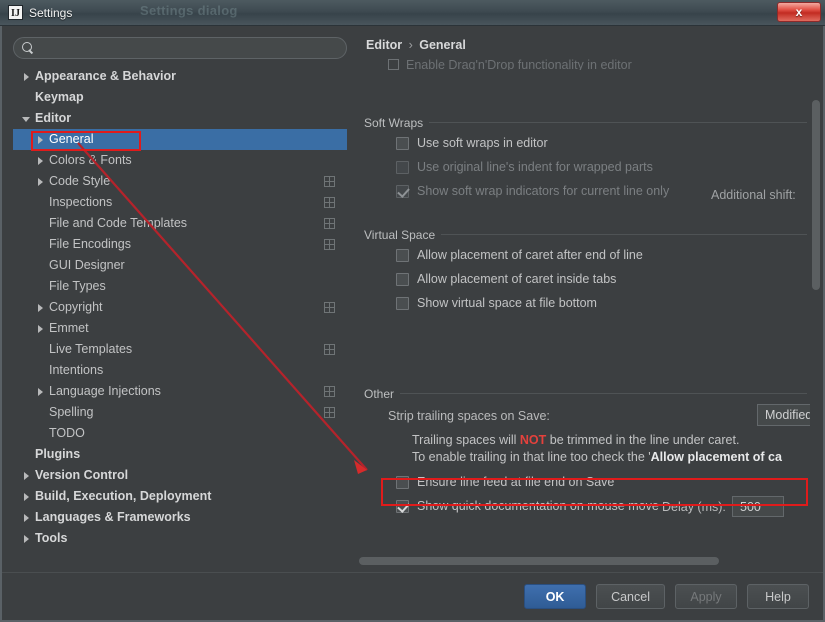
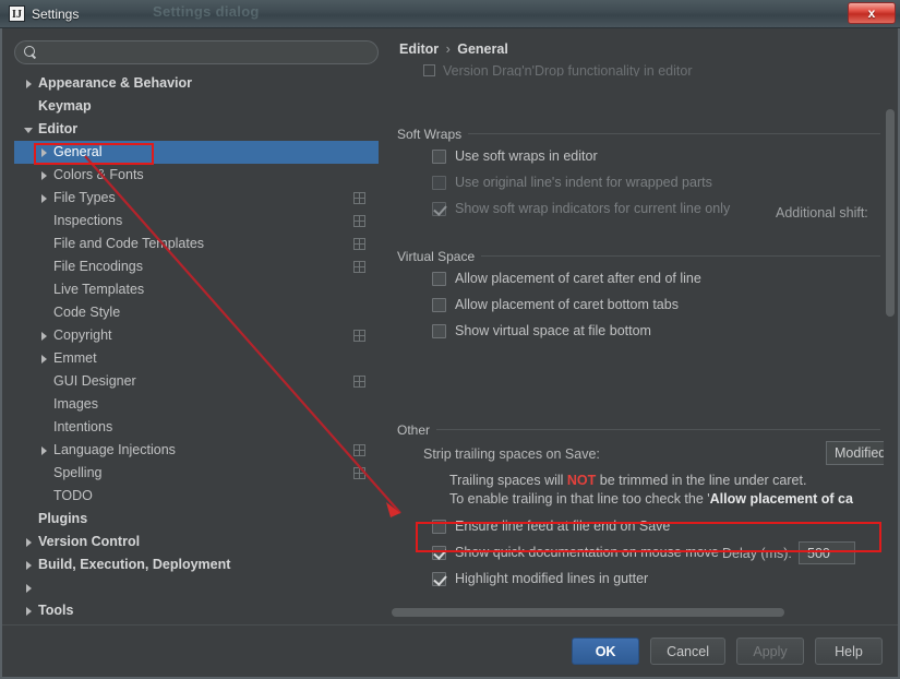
  Settings dialog
  IJ
  Settings
  x
  Appearance & Behavior
  Keymap
  Editor
  General
  Colors Fonts
- Code Style
+ File Types
  Inspections
  File and Code Teplates
  File Encodings
- GUI Designer
+ Live Templates
- File Types
+ Code Style
  Copyright
  Emmet
- Live Templates
+ GUI Designer
+ Images
  Intentions
  Language Injections
  Spelling
  TODO
  Plugins
  Version Control
  Build, Execution, Deployment
- Languages & Frameworks
  Tools
  Editor › General
- Enable Drag'n'Drop functionality in editor
+ Version Drag'n'Drop functionality in editor
  Soft Wraps
  Use soft wraps in editor
  Use original line's indent for wrapped parts
  Show soft wrap indicators for current line only
  Additional shift:
  Virtual Space
  Allow placement of caret after end of line
- Allow placement of caret inside tabs
+ Allow placement of caret bottom tabs
  Show virtual space at file bottom
  Other
  Strip trailing spaces on Save:
  Modified
  Trailing spaces will NOT be trimmed in the line under caret.
  To enable trailing in that line too check the 'Allow placement of ca
  Ensure line feed at file end on Save
  Show quick documentation on mouse move
  Delay (ms):
  500
+ Highlight modified lines in gutter
  OK
  Cancel
  Apply
  Help
